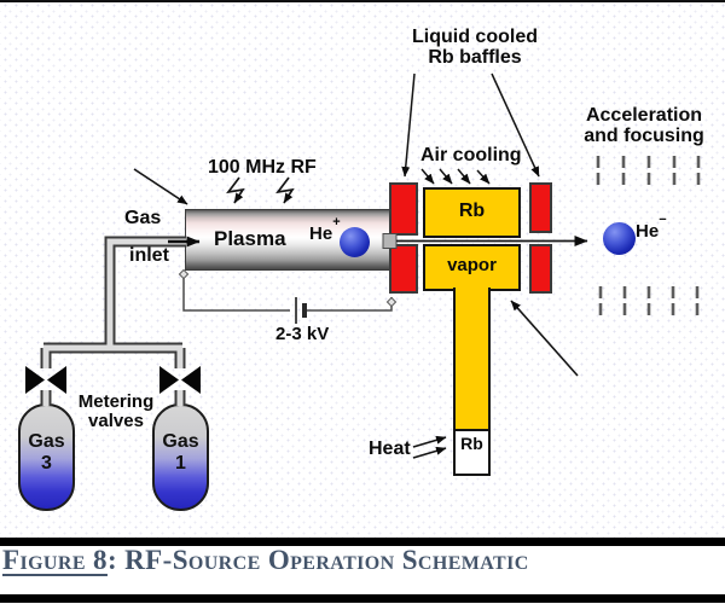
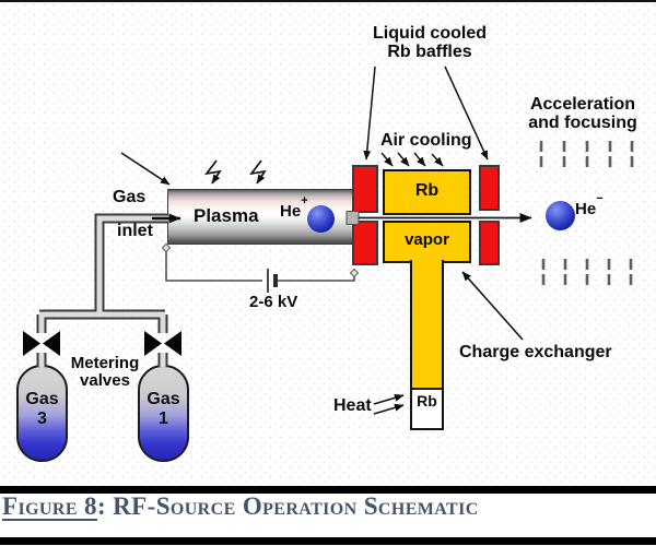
  Rb
  Gas
  3
  Gas
  1
- 100 MHz RF
  Gas
  inlet
  Plasma
  He+
- 2-3 kV
+ 2-6 kV
  Liquid cooled
  Rb baffles
  Air cooling
  Acceleration
  and focusing
  Rb
  vapor
+ Charge exchanger
  Heat
  He−
  Metering
  valves
  Figure 8: RF-Source Operation Schematic
